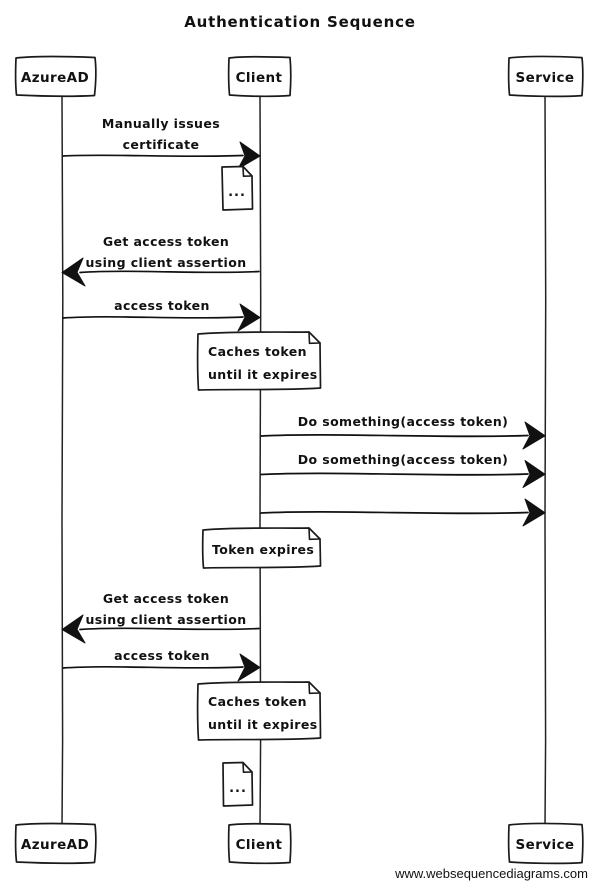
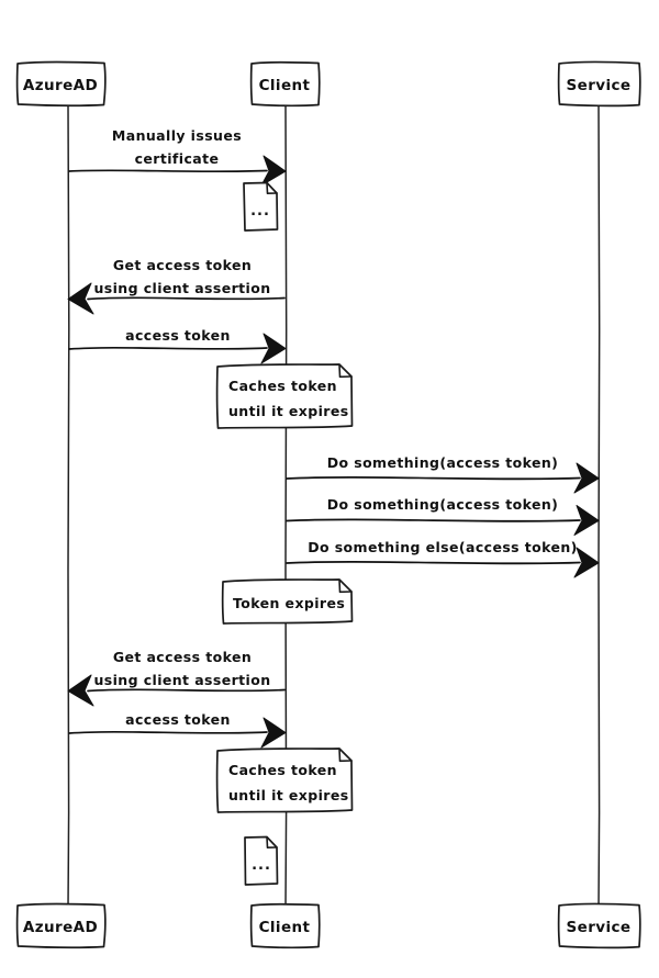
- Authentication Sequence
  AzureAD
  Client
  Service
  Manually issues
  certificate
  ...
  Get access token
  using client assertion
  access token
  Caches token
  until it expires
  Do something(access token)
  Do something(access token)
+ Do something else(access token)
  Token expires
  Get access token
  using client assertion
  access token
  Caches token
  until it expires
  ...
  AzureAD
  Client
  Service
- www.websequencediagrams.com
